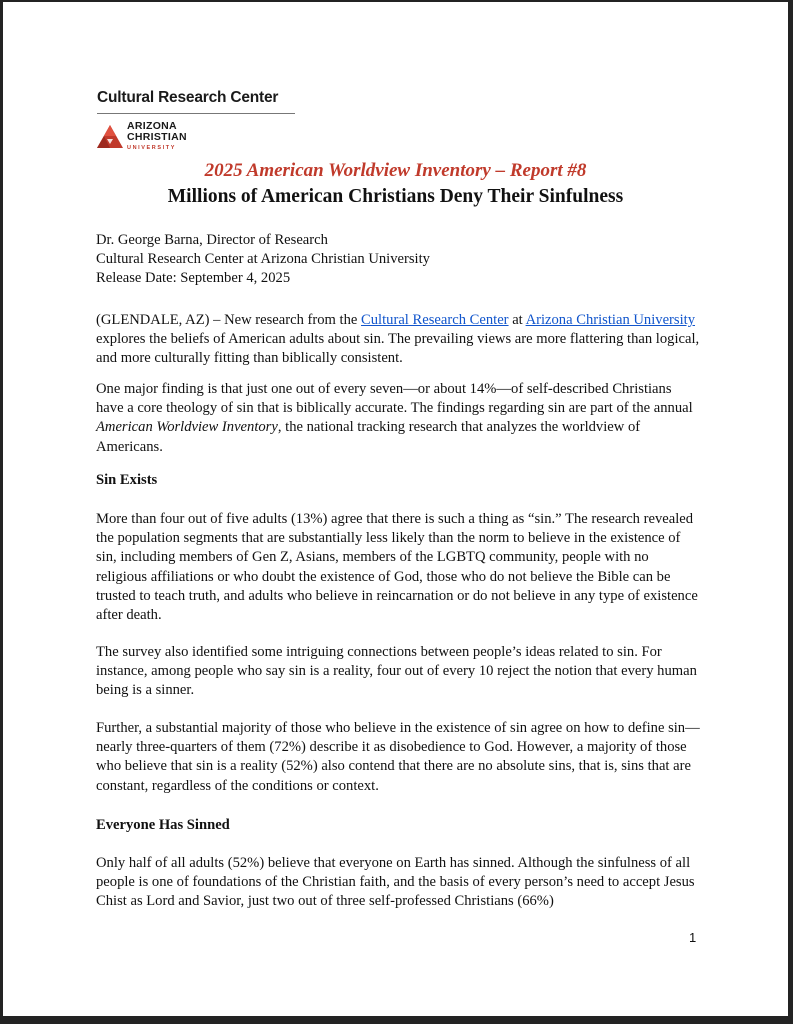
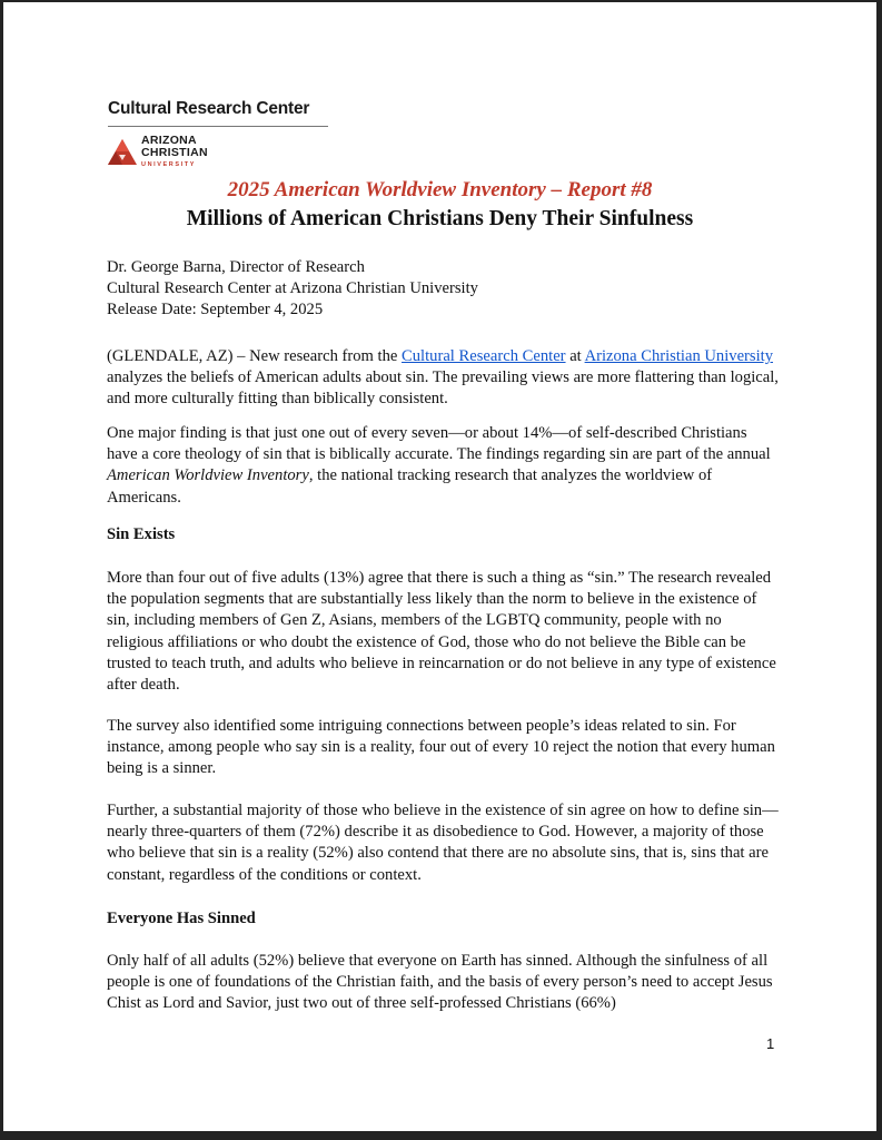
  Cultural Research Center
  ARIZONA
  CHRISTIAN
  2025 American Worldview Inventory – Report #8
  Millions of American Christians Deny Their Sinfulness
  Dr. George Barna, Director of Research
  Cultural Research Center at Arizona Christian University
  Release Date: September 4, 2025
- (GLENDALE, AZ) – New research from the Cultural Research Center at Arizona Christian University explores the beliefs of American adults about sin. The prevailing views are more flattering than logical, and more culturally fitting than biblically consistent.
+ (GLENDALE, AZ) – New research from the Cultural Research Center at Arizona Christian University analyzes the beliefs of American adults about sin. The prevailing views are more flattering than logical, and more culturally fitting than biblically consistent.
  One major finding is that just one out of every seven—or about 14%—of self-described Christians have a core theology of sin that is biblically accurate. The findings regarding sin are part of the annual American Worldview Inventory, the national tracking research that analyzes the worldview of Americans.
  Sin Exists
  More than four out of five adults (13%) agree that there is such a thing as “sin.” The research revealed the population segments that are substantially less likely than the norm to believe in the existence of sin, including members of Gen Z, Asians, members of the LGBTQ community, people with no religious affiliations or who doubt the existence of God, those who do not believe the Bible can be trusted to teach truth, and adults who believe in reincarnation or do not believe in any type of existence after death.
  The survey also identified some intriguing connections between people’s ideas related to sin. For instance, among people who say sin is a reality, four out of every 10 reject the notion that every human being is a sinner.
  Further, a substantial majority of those who believe in the existence of sin agree on how to define sin—nearly three-quarters of them (72%) describe it as disobedience to God. However, a majority of those who believe that sin is a reality (52%) also contend that there are no absolute sins, that is, sins that are constant, regardless of the conditions or context.
  Everyone Has Sinned
  Only half of all adults (52%) believe that everyone on Earth has sinned. Although the sinfulness of all people is one of foundations of the Christian faith, and the basis of every person’s need to accept Jesus Chist as Lord and Savior, just two out of three self-professed Christians (66%)
  1
